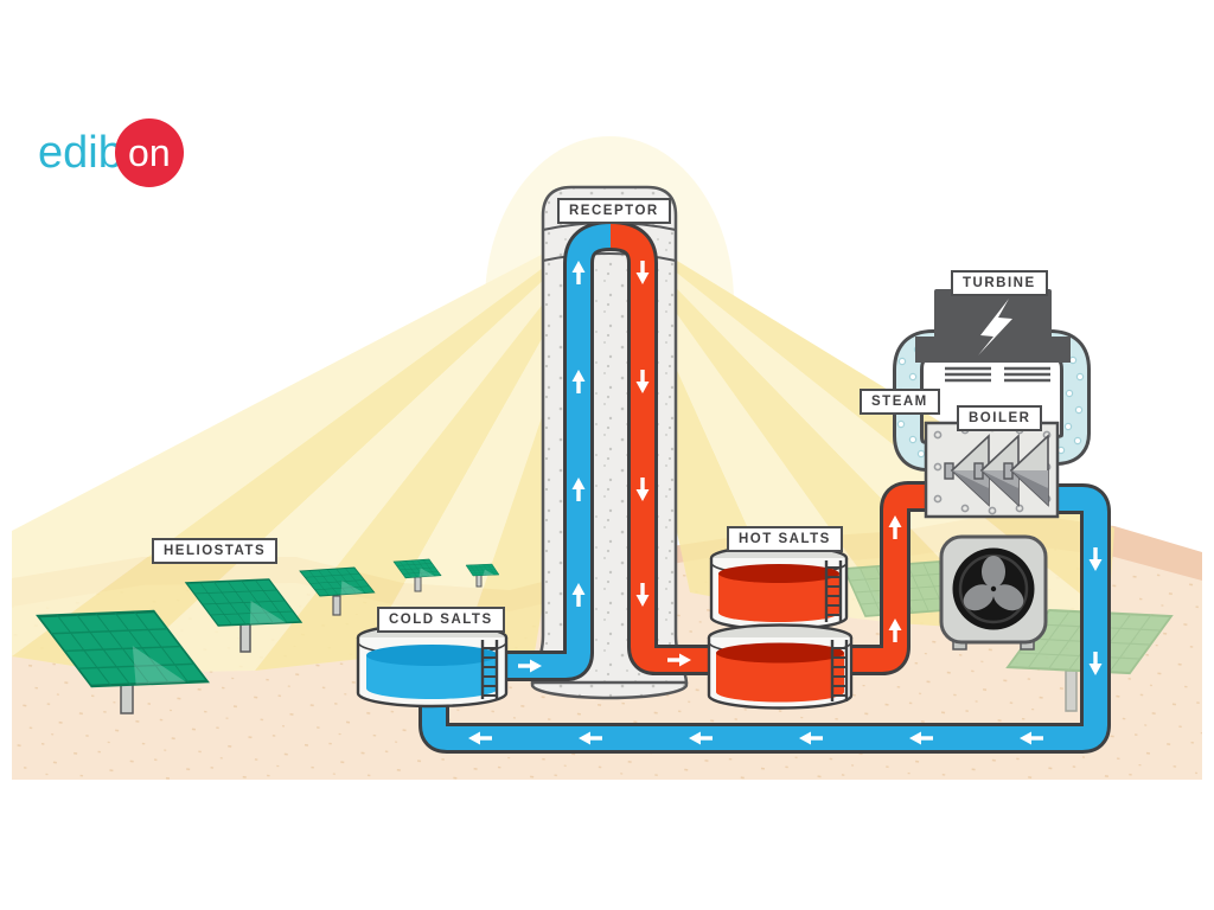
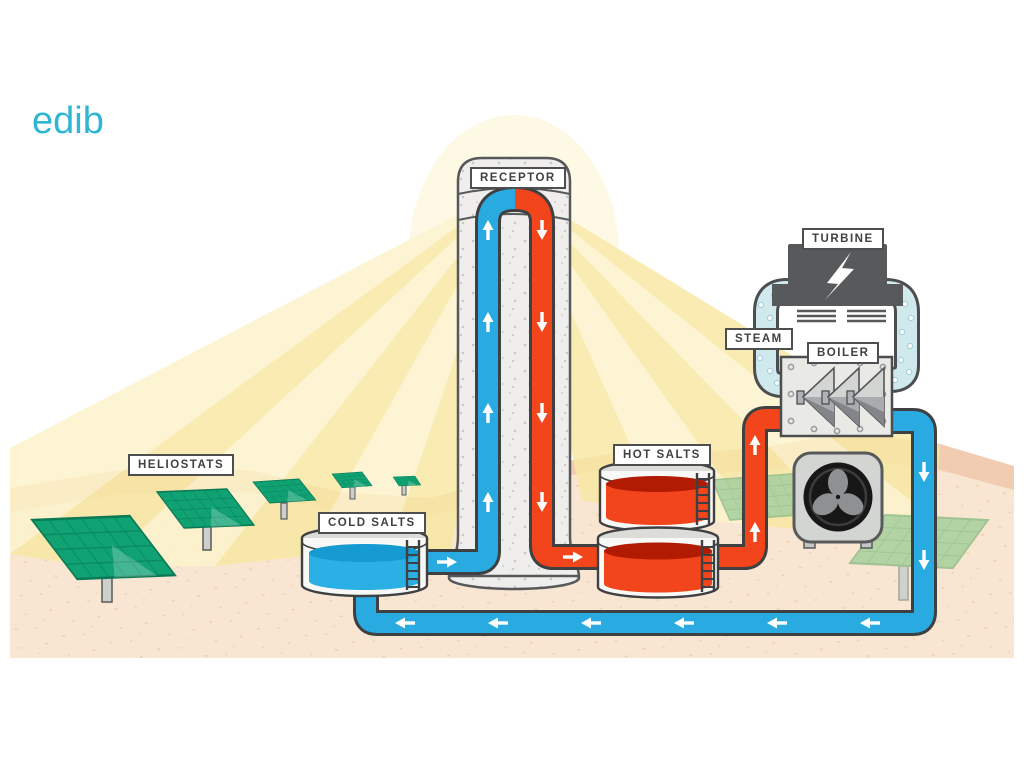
  HELIOSTATS
  RECEPTOR
  COLD SALTS
  HOT SALTS
  STEAM
  TURBINE
  BOILER
  edib
- on
